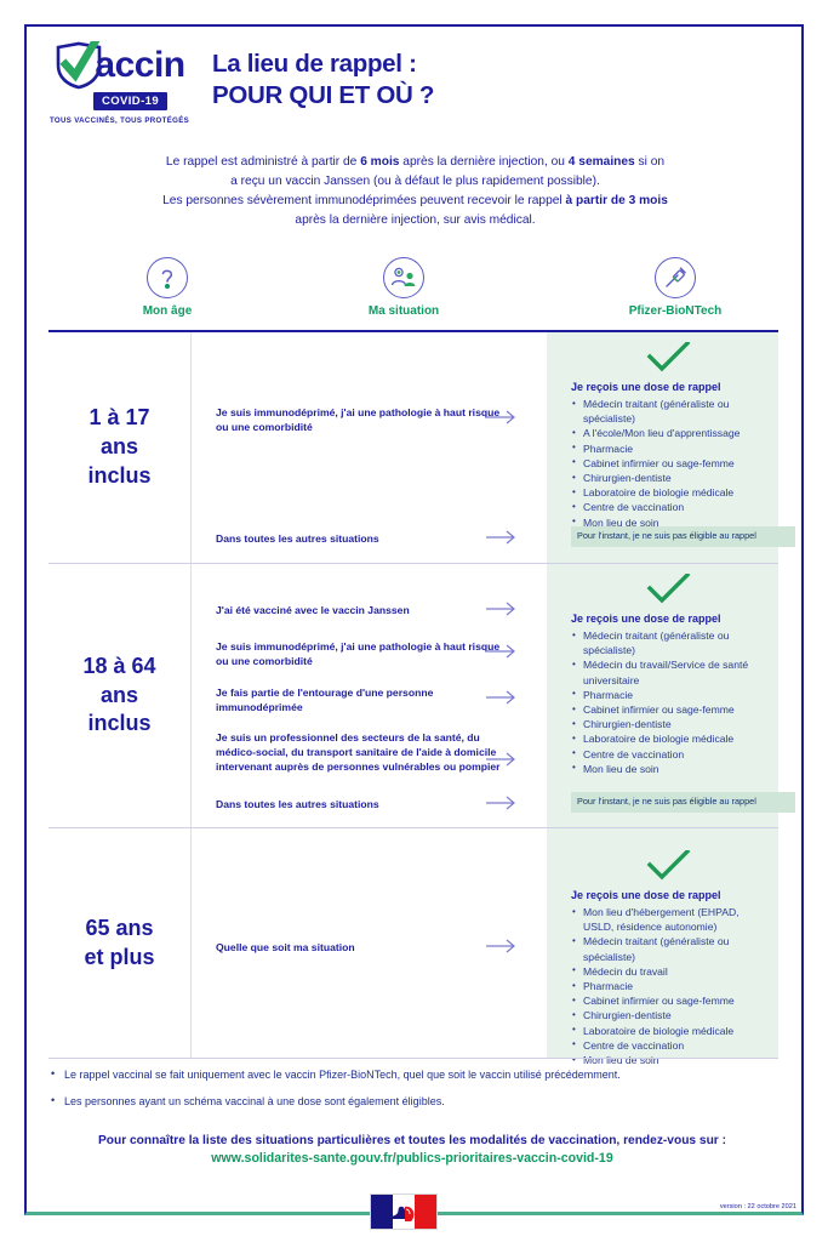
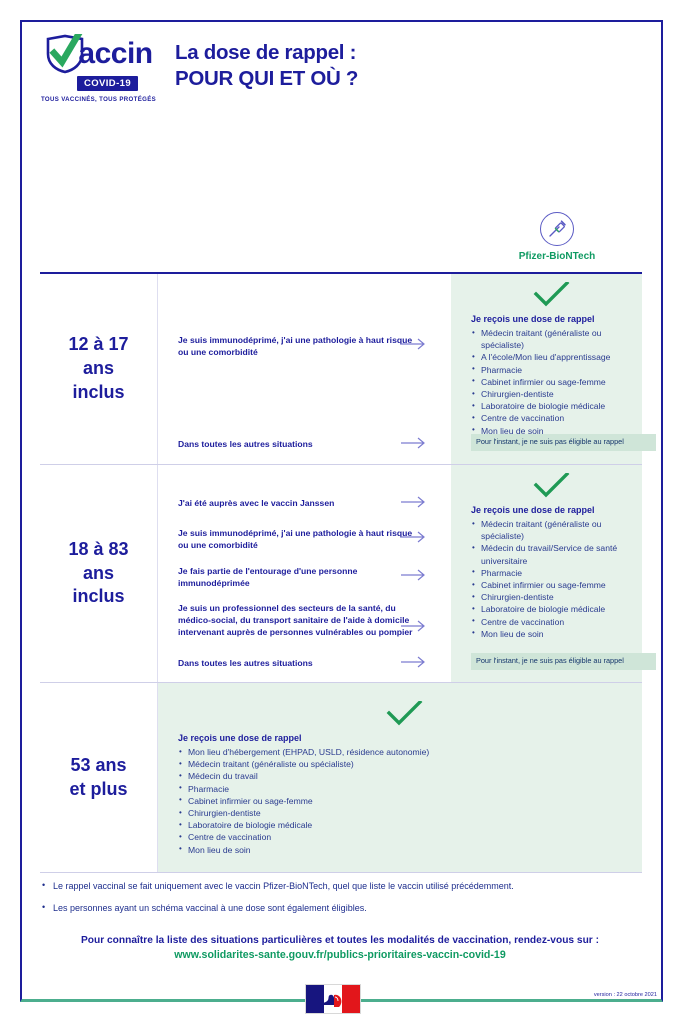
  accin
  COVID-19
- La lieu de rappel :
+ La dose de rappel :
  POUR QUI ET OÙ ?
- Le rappel est administré à partir de 6 mois après la dernière injection, ou 4 semaines si on
- a reçu un vaccin Janssen (ou à défaut le plus rapidement possible).
- Les personnes sévèrement immunodéprimées peuvent recevoir le rappel à partir de 3 mois
- après la dernière injection, sur avis médical.
- Mon âge
- Ma situation
  Pfizer-BioNTech
- 1 à 17
+ 12 à 17
  ans
  inclus
  Je suis immunodéprimé, j'ai une pathologie à haut risque ou une comorbidité
  Dans toutes les autres situations
  Je reçois une dose de rappel
  Médecin traitant (généraliste ou spécialiste)
  A l'école/Mon lieu d'apprentissage
  Pharmacie
  Cabinet infirmier ou sage-femme
  Chirurgien-dentiste
  Laboratoire de biologie médicale
  Centre de vaccination
  Mon lieu de soin
  Pour l'instant, je ne suis pas éligible au rappel
- 18 à 64
+ 18 à 83
  ans
  inclus
- J'ai été vacciné avec le vaccin Janssen
+ J'ai été auprès avec le vaccin Janssen
  Je suis immunodéprimé, j'ai une pathologie à haut risque ou une comorbidité
  Je fais partie de l'entourage d'une personne immunodéprimée
  Je suis un professionnel des secteurs de la santé, du médico-social, du transport sanitaire de l'aide à domicile intervenant auprès de personnes vulnérables ou pompier
  Dans toutes les autres situations
  Je reçois une dose de rappel
  Médecin traitant (généraliste ou spécialiste)
  Médecin du travail/Service de santé universitaire
  Pharmacie
  Cabinet infirmier ou sage-femme
  Chirurgien-dentiste
  Laboratoire de biologie médicale
  Centre de vaccination
  Mon lieu de soin
  Pour l'instant, je ne suis pas éligible au rappel
- 65 ans
+ 53 ans
  et plus
- Quelle que soit ma situation
  Je reçois une dose de rappel
  Mon lieu d'hébergement (EHPAD, USLD, résidence autonomie)
  Médecin traitant (généraliste ou spécialiste)
  Médecin du travail
  Pharmacie
  Cabinet infirmier ou sage-femme
  Chirurgien-dentiste
  Laboratoire de biologie médicale
  Centre de vaccination
  Mon lieu de soin
- Le rappel vaccinal se fait uniquement avec le vaccin Pfizer-BioNTech, quel que soit le vaccin utilisé précédemment.
+ Le rappel vaccinal se fait uniquement avec le vaccin Pfizer-BioNTech, quel que liste le vaccin utilisé précédemment.
  Les personnes ayant un schéma vaccinal à une dose sont également éligibles.
  Pour connaître la liste des situations particulières et toutes les modalités de vaccination, rendez-vous sur :
  www.solidarites-sante.gouv.fr/publics-prioritaires-vaccin-covid-19
